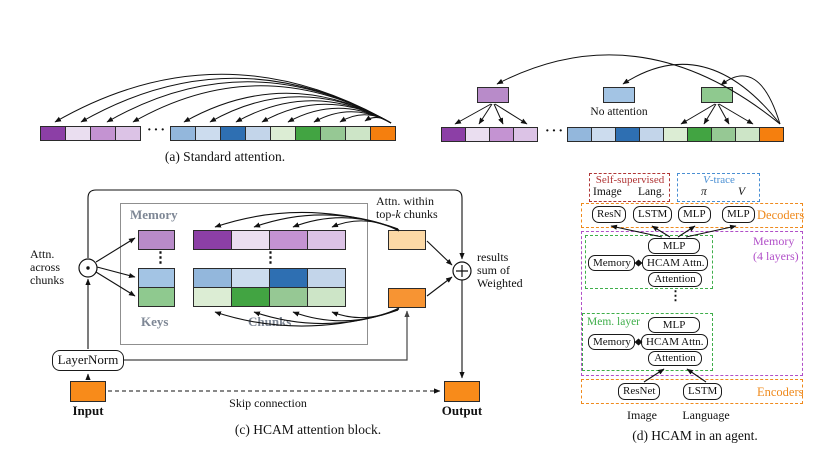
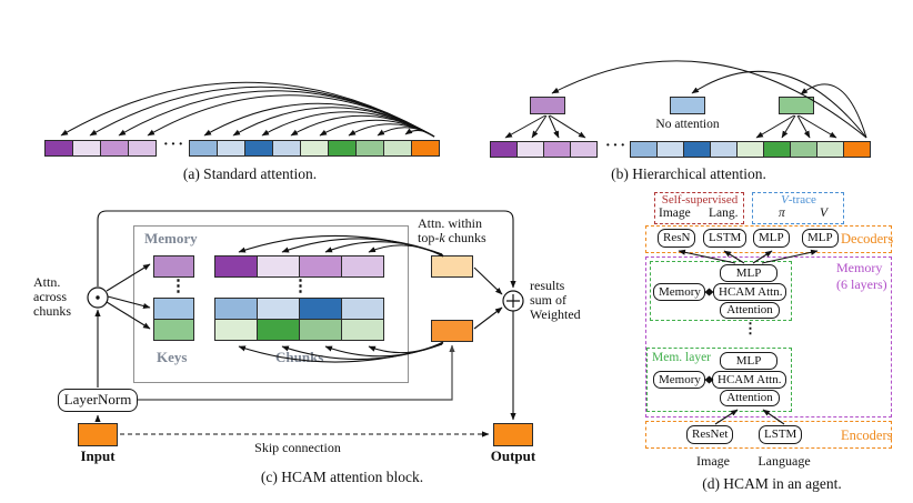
  ···
  (a) Standard attention.
  ···
  No attention
+ (b) Hierarchical attention.
  Attn.
  across
  chunks
  Memory
  Keys
  hunks
  ⋮
  ⋮
  Attn. within
  top-k chunks
  results
  sum of
  Weighted
  LayerNorm
  Input
  Output
  Skip connection
  (c) HCAM attention block.
  Self-supervised
  Image
  Lang.
  V-trace
  π
  V
  ResN
  LSTM
  MLP
  MLP
  Decoders
  Memory
- (4 layers)
+ (6 layers)
  MLP
  Memory
  HCAM Attn.
  Attention
  ⋮
  Mem. layer
  MLP
  Memory
  HCAM Attn.
  Attention
  ResNet
  LSTM
  Encoders
  Image
  Language
  (d) HCAM in an agent.
